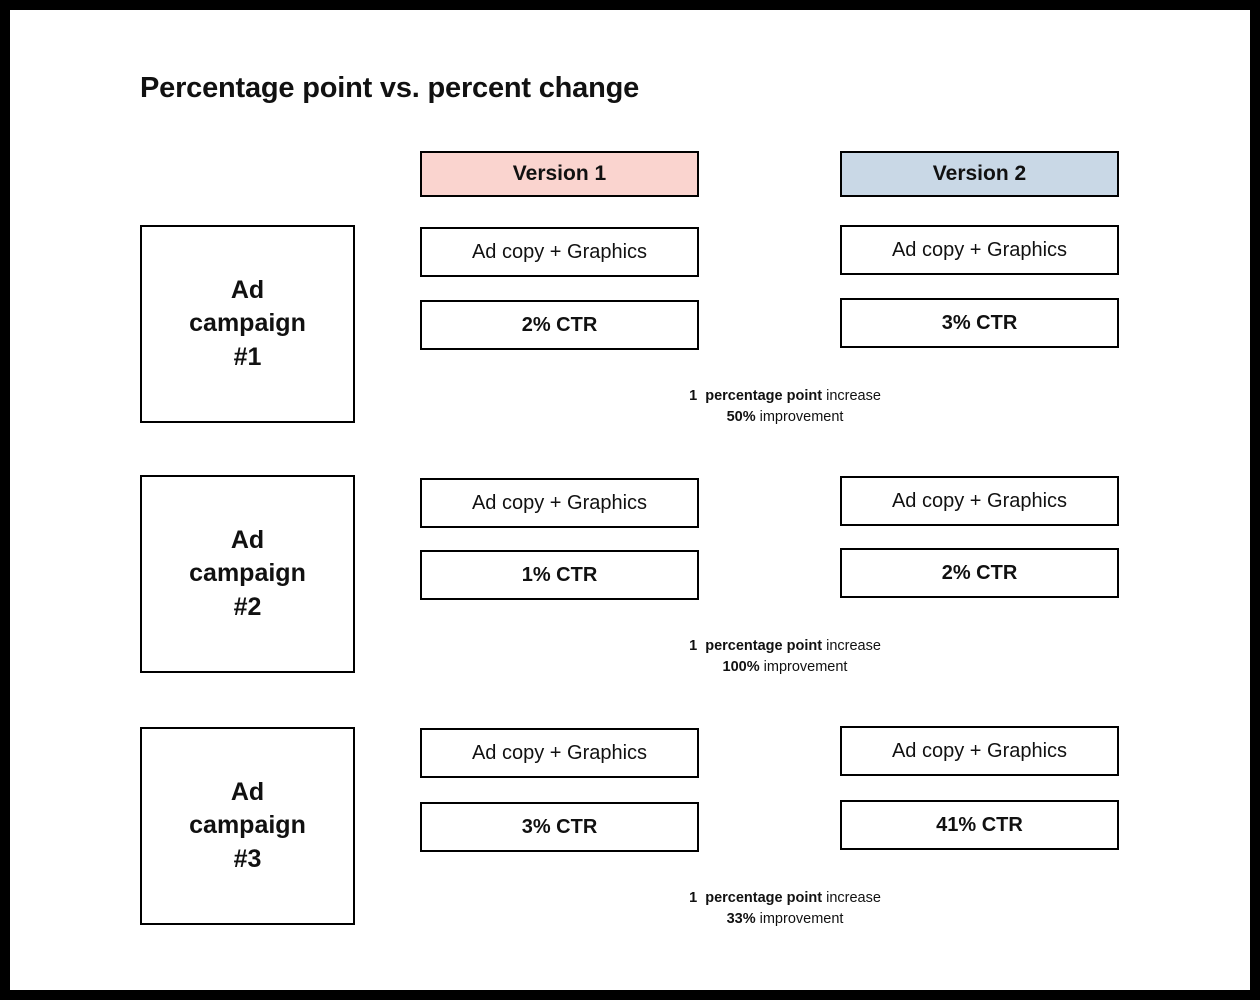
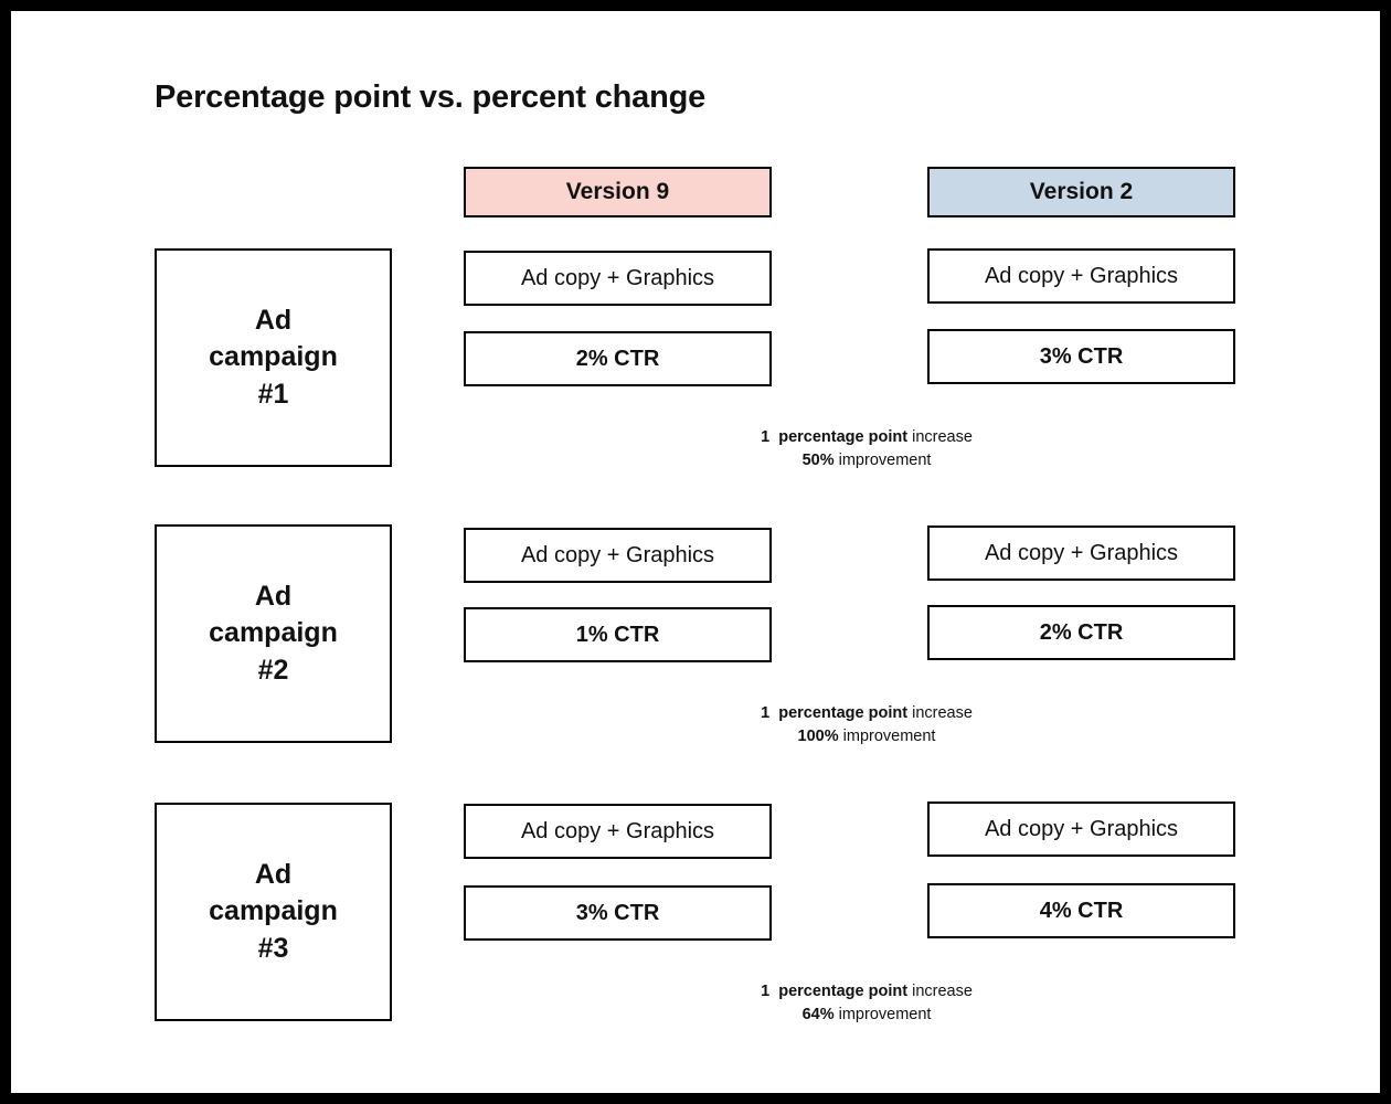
  Percentage point vs. percent change
- Version 1
+ Version 9
  Version 2
  Ad
  campaign
  #1
  Ad copy + Graphics
  2% CTR
  Ad copy + Graphics
  3% CTR
  1 percentage point increase
  50% improvement
  Ad
  campaign
  #2
  Ad copy + Graphics
  1% CTR
  Ad copy + Graphics
  2% CTR
  1 percentage point increase
  100% improvement
  Ad
  campaign
  #3
  Ad copy + Graphics
  3% CTR
  Ad copy + Graphics
- 41% CTR
+ 4% CTR
  1 percentage point increase
- 33% improvement
+ 64% improvement
